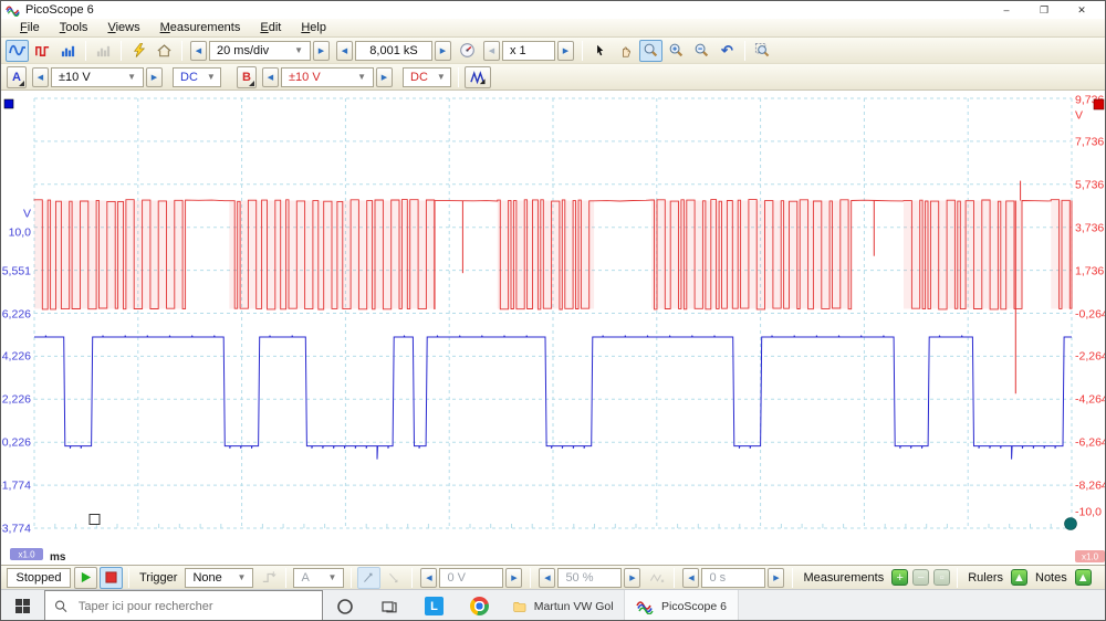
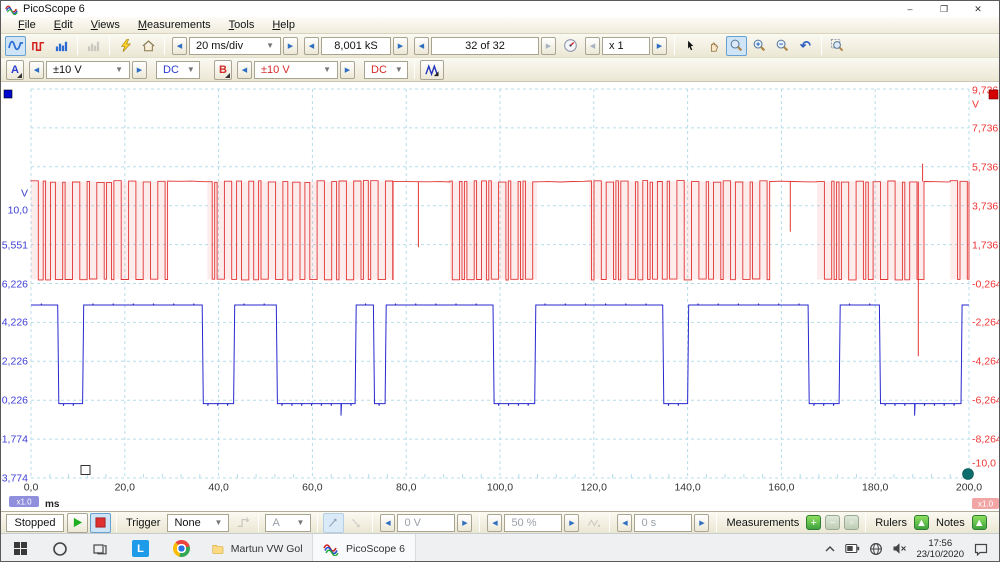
  PicoScope 6
  –
  ❐
  ✕
  File
- Tools
+ Edit
  Views
  Measurements
- Edit
+ Tools
  Help
  20 ms/div
  ▼
  8,001 kS
+ 32 of 32
  x 1
  ↶
  A
  ±10 V
  ▼
  DC
  ▼
  B
  ±10 V
  ▼
  DC
  ▼
+ 0,0
+ 20,0
+ 40,0
+ 60,0
+ 80,0
+ 100,0
+ 120,0
+ 140,0
+ 160,0
+ 180,0
+ 200,0
  ms
  x1.0
  x1.0
  V
  10,0
  5,551
  6,226
  4,226
  2,226
  0,226
  1,774
  3,774
  V
  7,736
  5,736
  3,736
  1,736
  -0,264
  -2,264
  -4,264
  -6,264
  -8,264
  -10,0
  Stopped
  Trigger
  None
  ▼
  A
  ▼
  0 V
  50 %
  0 s
  Measurements
  +
  −
  ▫
  Rulers
  ▲
  Notes
  ▲
- Taper ici pour rechercher
  L
  PicoScope 6
+ 17:56
+ 23/10/2020
